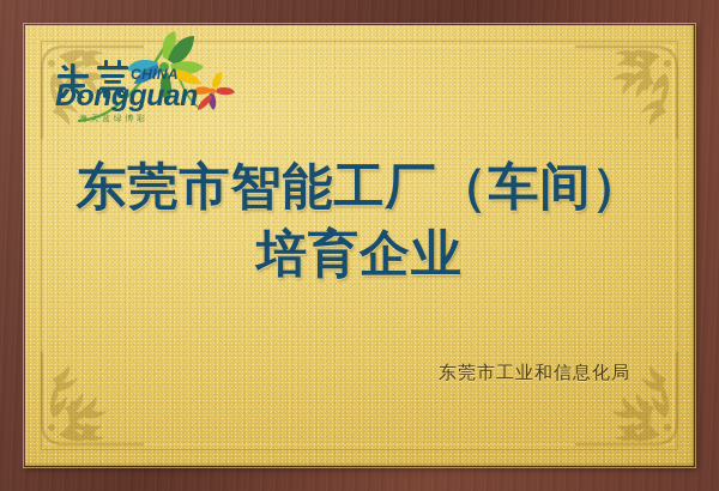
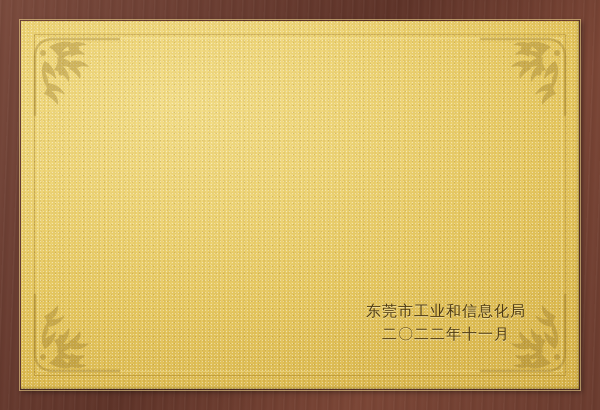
- CHINA
- Dongguan
- 海天蓝绿博彩
- 东莞市智能工厂（车间）
- 培育企业
  东莞市工业和信息化局
+ 二〇二二年十一月
